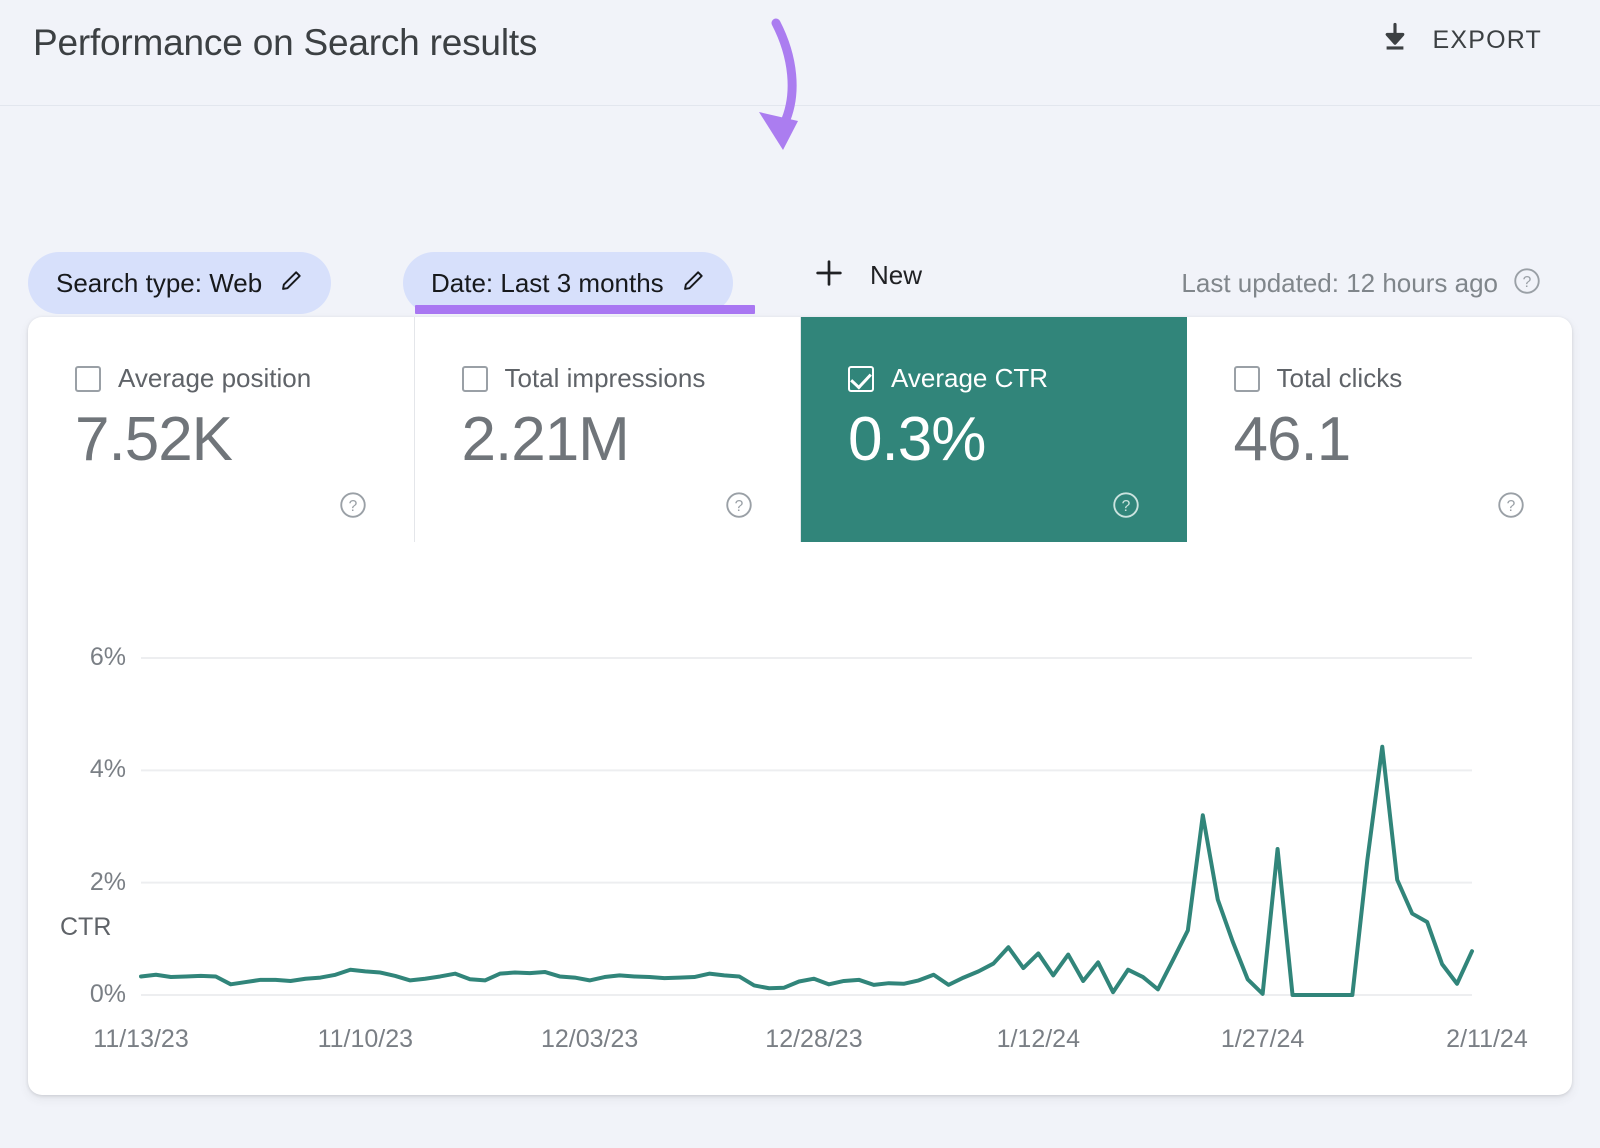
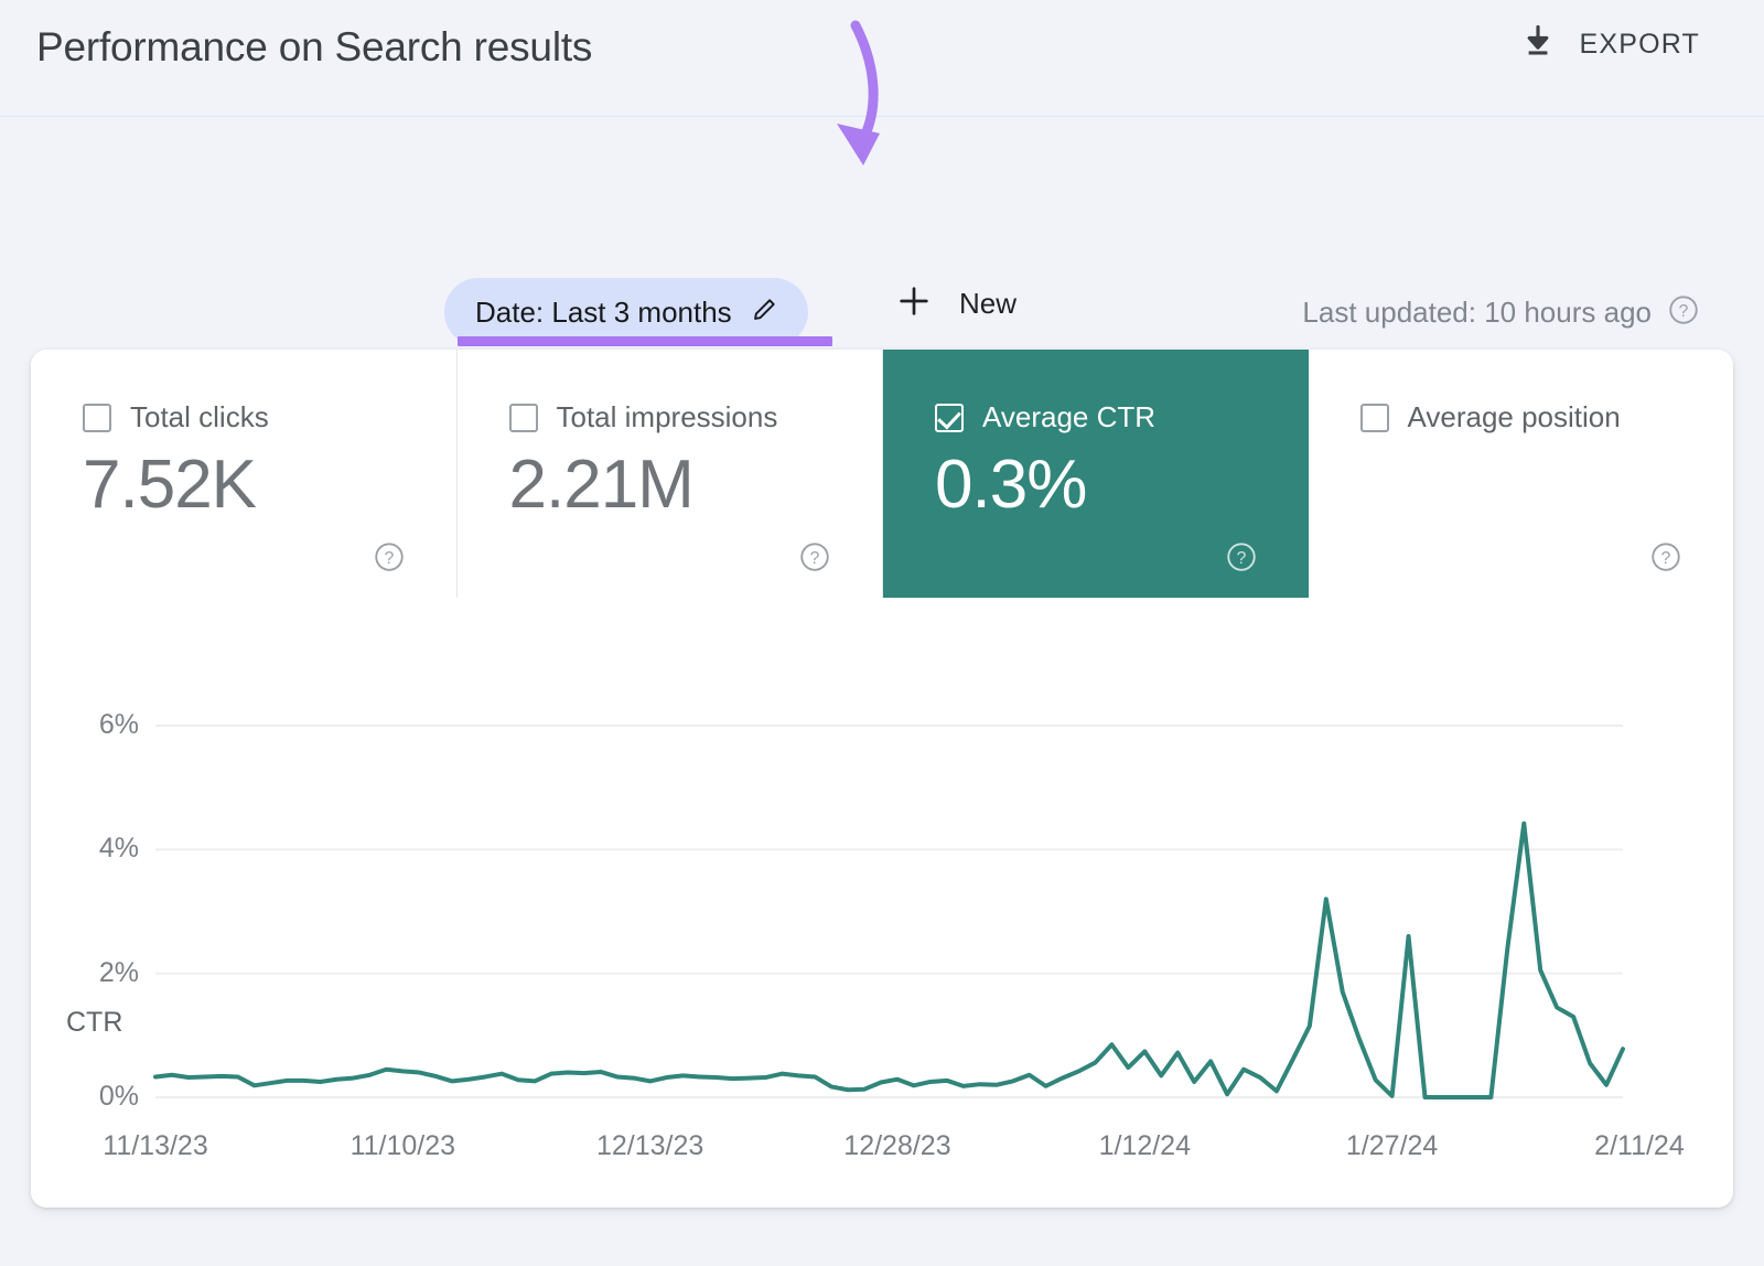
  Performance on Search results
  EXPORT
- Search type: Web
  Date: Last 3 months
  New
- Last updated: 12 hours ago
+ Last updated: 10 hours ago
  ?
- Average position
+ Total clicks
  7.52K
  ?
  Total impressions
  2.21M
  ?
  Average CTR
  0.3%
  ?
- Total clicks
+ Average position
- 46.1
  ?
  CTR
  0%
  2%
  4%
  6%
  11/13/23
  11/10/23
- 12/03/23
+ 12/13/23
  12/28/23
  1/12/24
  1/27/24
  2/11/24
